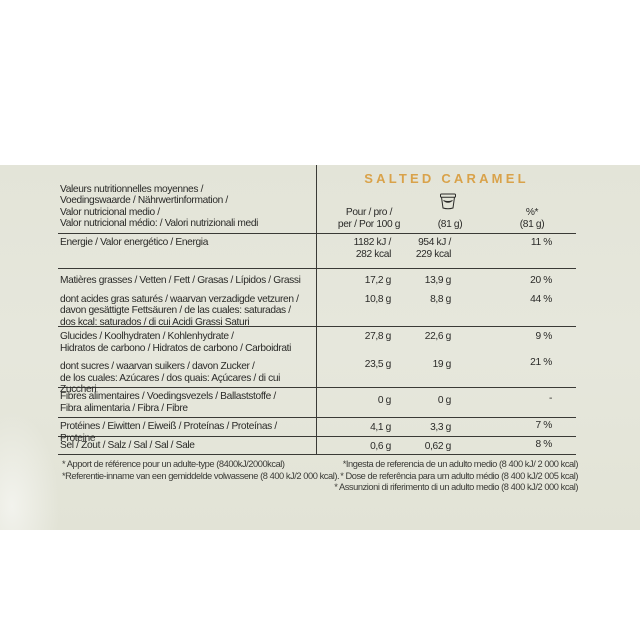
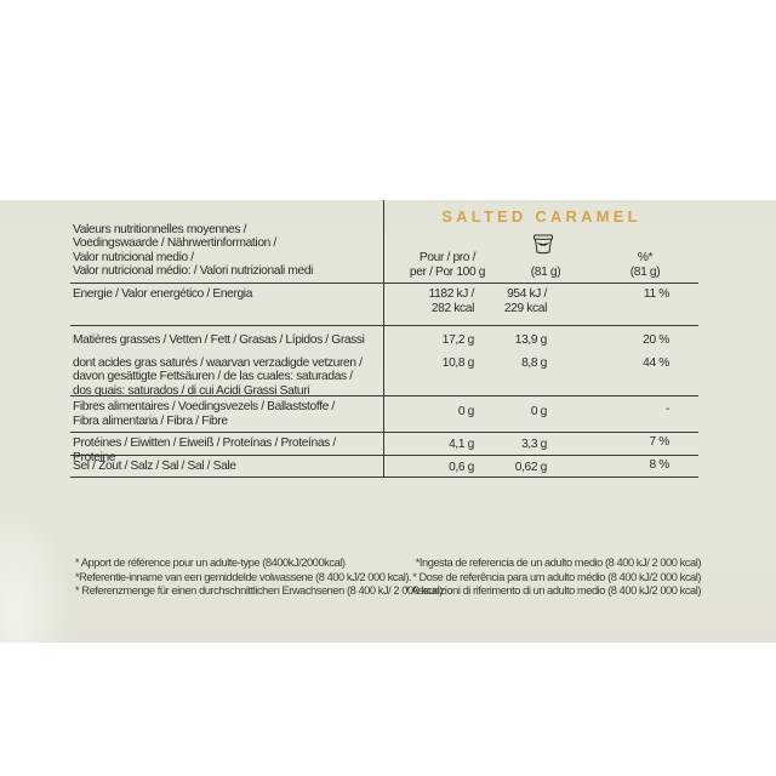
  Valeurs nutritionnelles moyennes /
  Voedingswaarde / Nährwertinformation /
  Valor nutricional medio /
  Valor nutricional médio: / Valori nutrizionali medi
  SALTED CARAMEL
  Pour / pro /
  per / Por 100 g
  (81 g)
  %*
  (81 g)
  Energie / Valor energético / Energia
  1182 kJ /
  282 kcal
  954 kJ /
  229 kcal
  11 %
  Matières grasses / Vetten / Fett / Grasas / Lípidos / Grassi
  dont acides gras saturés / waarvan verzadigde vetzuren /
  davon gesättigte Fettsäuren / de las cuales: saturadas /
- dos kcal: saturados / di cui Acidi Grassi Saturi
+ dos quais: saturados / di cui Acidi Grassi Saturi
  17,2 g
  13,9 g
  20 %
  10,8 g
  8,8 g
  44 %
- Glucides / Koolhydraten / Kohlenhydrate /
- Hidratos de carbono / Hidratos de carbono / Carboidrati
- dont sucres / waarvan suikers / davon Zucker /
- de los cuales: Azúcares / dos quais: Açúcares / di cui Zuccheri
- 27,8 g
- 22,6 g
- 9 %
- 23,5 g
- 19 g
- 21 %
  Fibres alimentaires / Voedingsvezels / Ballaststoffe /
  Fibra alimentaria / Fibra / Fibre
  0 g
  0 g
  -
  Protéines / Eiwitten / Eiweiß / Proteínas / Proteínas / Proteine
  4,1 g
  3,3 g
  7 %
  Sel / Zout / Salz / Sal / Sal / Sale
  0,6 g
  0,62 g
  8 %
  * Apport de référence pour un adulte-type (8400kJ/2000kcal)
  *Referentie-inname van een gemiddelde volwassene (8 400 kJ/2 000 kcal).
+ * Referenzmenge für einen durchschnittlichen Erwachsenen (8 400 kJ/ 2 000 kcal)
  *Ingesta de referencia de un adulto medio (8 400 kJ/ 2 000 kcal)
- * Dose de referência para um adulto médio (8 400 kJ/2 005 kcal)
+ * Dose de referência para um adulto médio (8 400 kJ/2 000 kcal)
  * Assunzioni di riferimento di un adulto medio (8 400 kJ/2 000 kcal)
